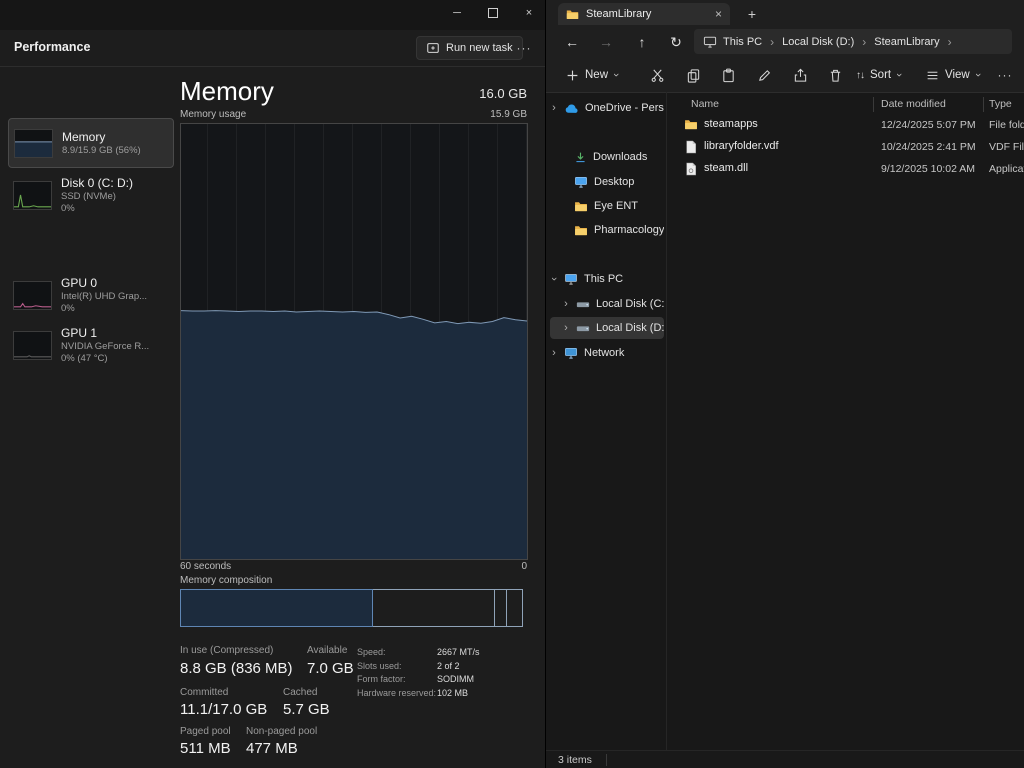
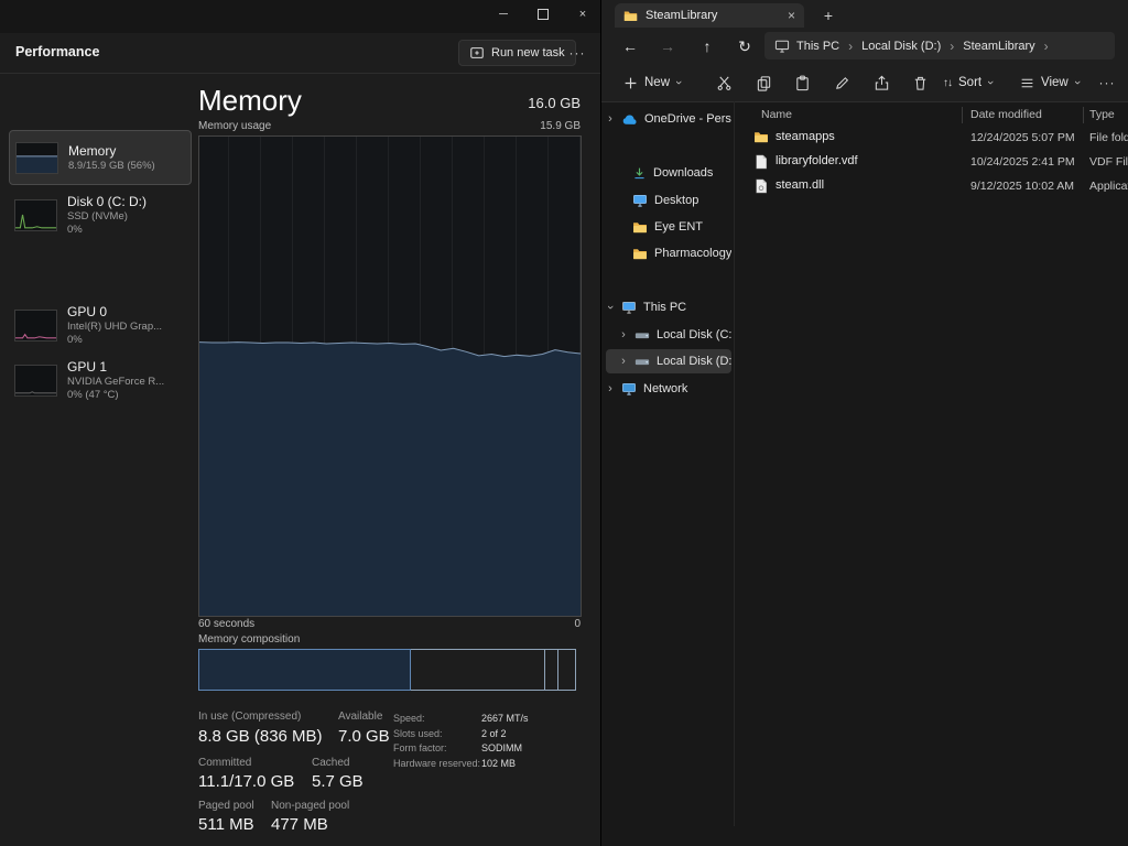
  ─
  ×
  Performance
  Run new task
  ···
  Memory
  8.9/15.9 GB (56%)
  Disk 0 (C: D:)
  SSD (NVMe)
  0%
  GPU 0
  Intel(R) UHD Grap...
  0%
  GPU 1
  NVIDIA GeForce R...
  0% (47 °C)
  Memory
  16.0 GB
  Memory usage
  15.9 GB
  60 seconds
  0
  Memory composition
  In use (Compressed)
  Available
  8.8 GB (836 MB)
  7.0 GB
  Committed
  Cached
  11.1/17.0 GB
  5.7 GB
  Paged pool
  Non-paged pool
  511 MB
  477 MB
  Speed:
  2667 MT/s
  Slots used:
  2 of 2
  Form factor:
  SODIMM
  Hardware reserved:
  102 MB
  SteamLibrary
  ×
  +
  ←
  →
  ↑
  ↻
  This PC
  ›
  Local Disk (D:)
  ›
  SteamLibrary
  ›
  New
  ↑↓
  Sort
  View
  ···
  ›
  OneDrive - Pers
  Downloads
  Desktop
  Eye ENT
  Pharmacology
  This PC
  ›
  Local Disk (C:
  ›
  Local Disk (D:
  ›
  Network
  Name
  Date modified
  Type
  steamapps
  12/24/2025 5:07 PM
  File fold
  libraryfolder.vdf
  10/24/2025 2:41 PM
  VDF Fil
  steam.dll
  9/12/2025 10:02 AM
- 3 items
